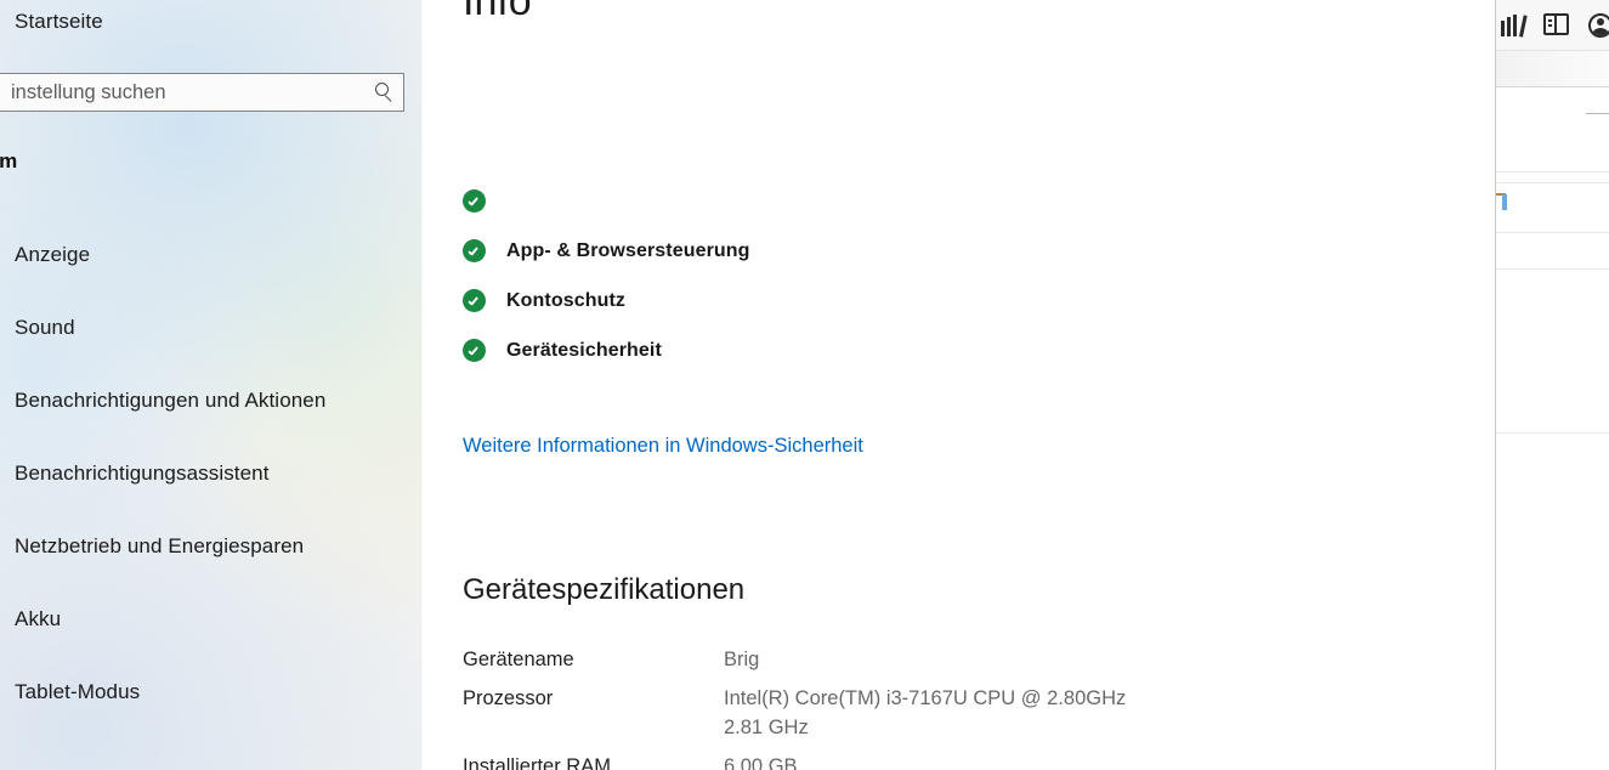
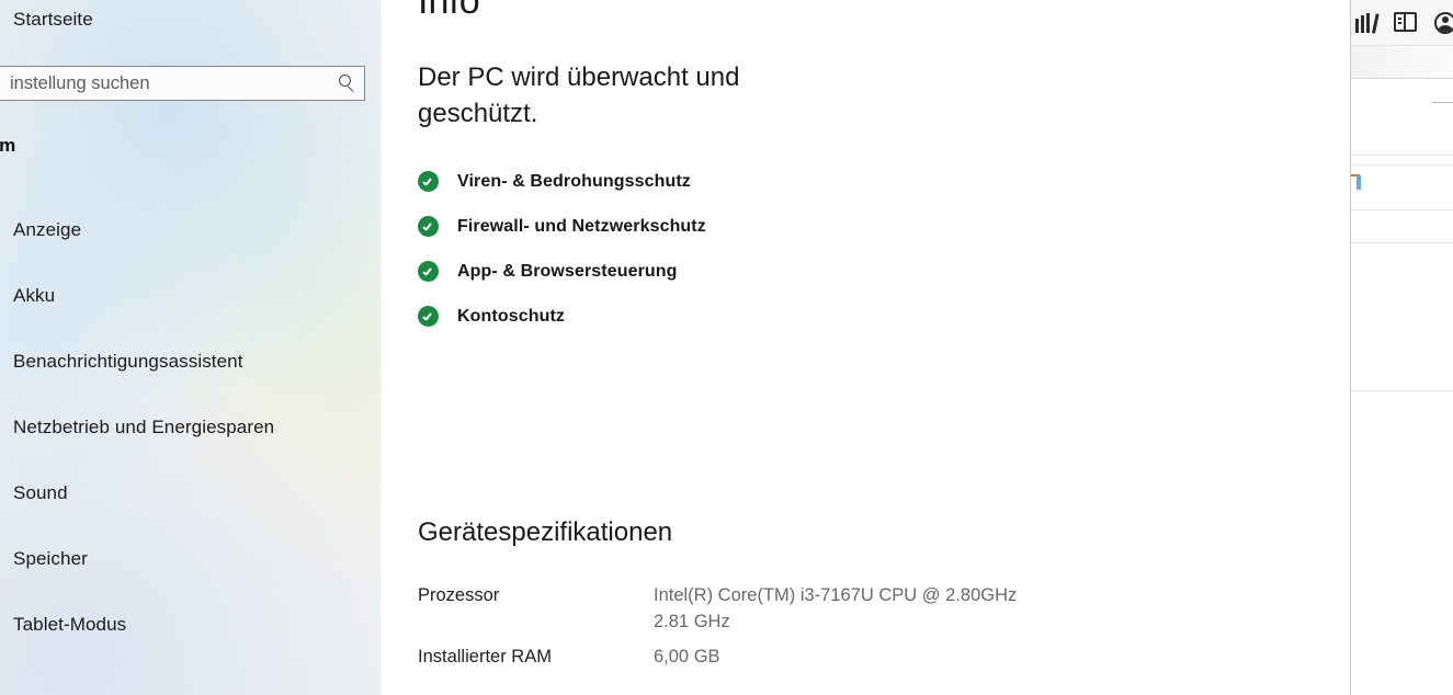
  Startseite
  instellung suchen
  Anzeige
- Sound
+ Akku
- Benachrichtigungen und Aktionen
  Benachrichtigungsassistent
  Netzbetrieb und Energiesparen
- Akku
+ Sound
+ Speicher
  Tablet-Modus
  Info
+ Der PC wird überwacht und geschützt.
+ Viren- & Bedrohungsschutz
+ Firewall- und Netzwerkschutz
  App- & Browsersteuerung
  Kontoschutz
- Gerätesicherheit
- Weitere Informationen in Windows-Sicherheit
  Gerätespezifikationen
- Gerätename
- Brig
  Prozessor
  Intel(R) Core(TM) i3-7167U CPU @ 2.80GHz
  2.81 GHz
  Installierter RAM
  6,00 GB
